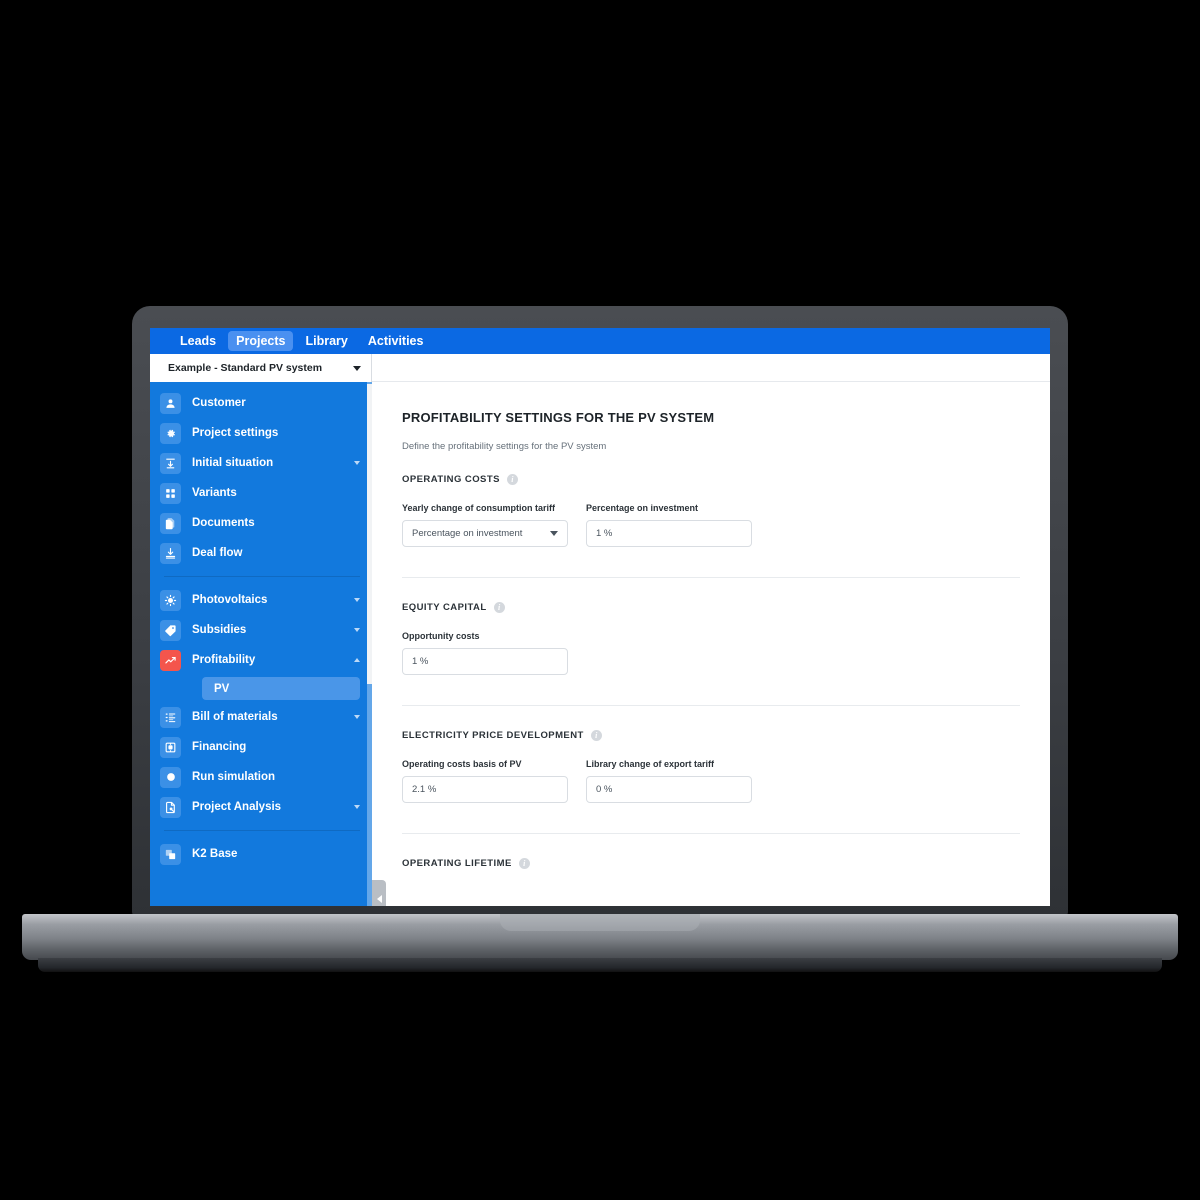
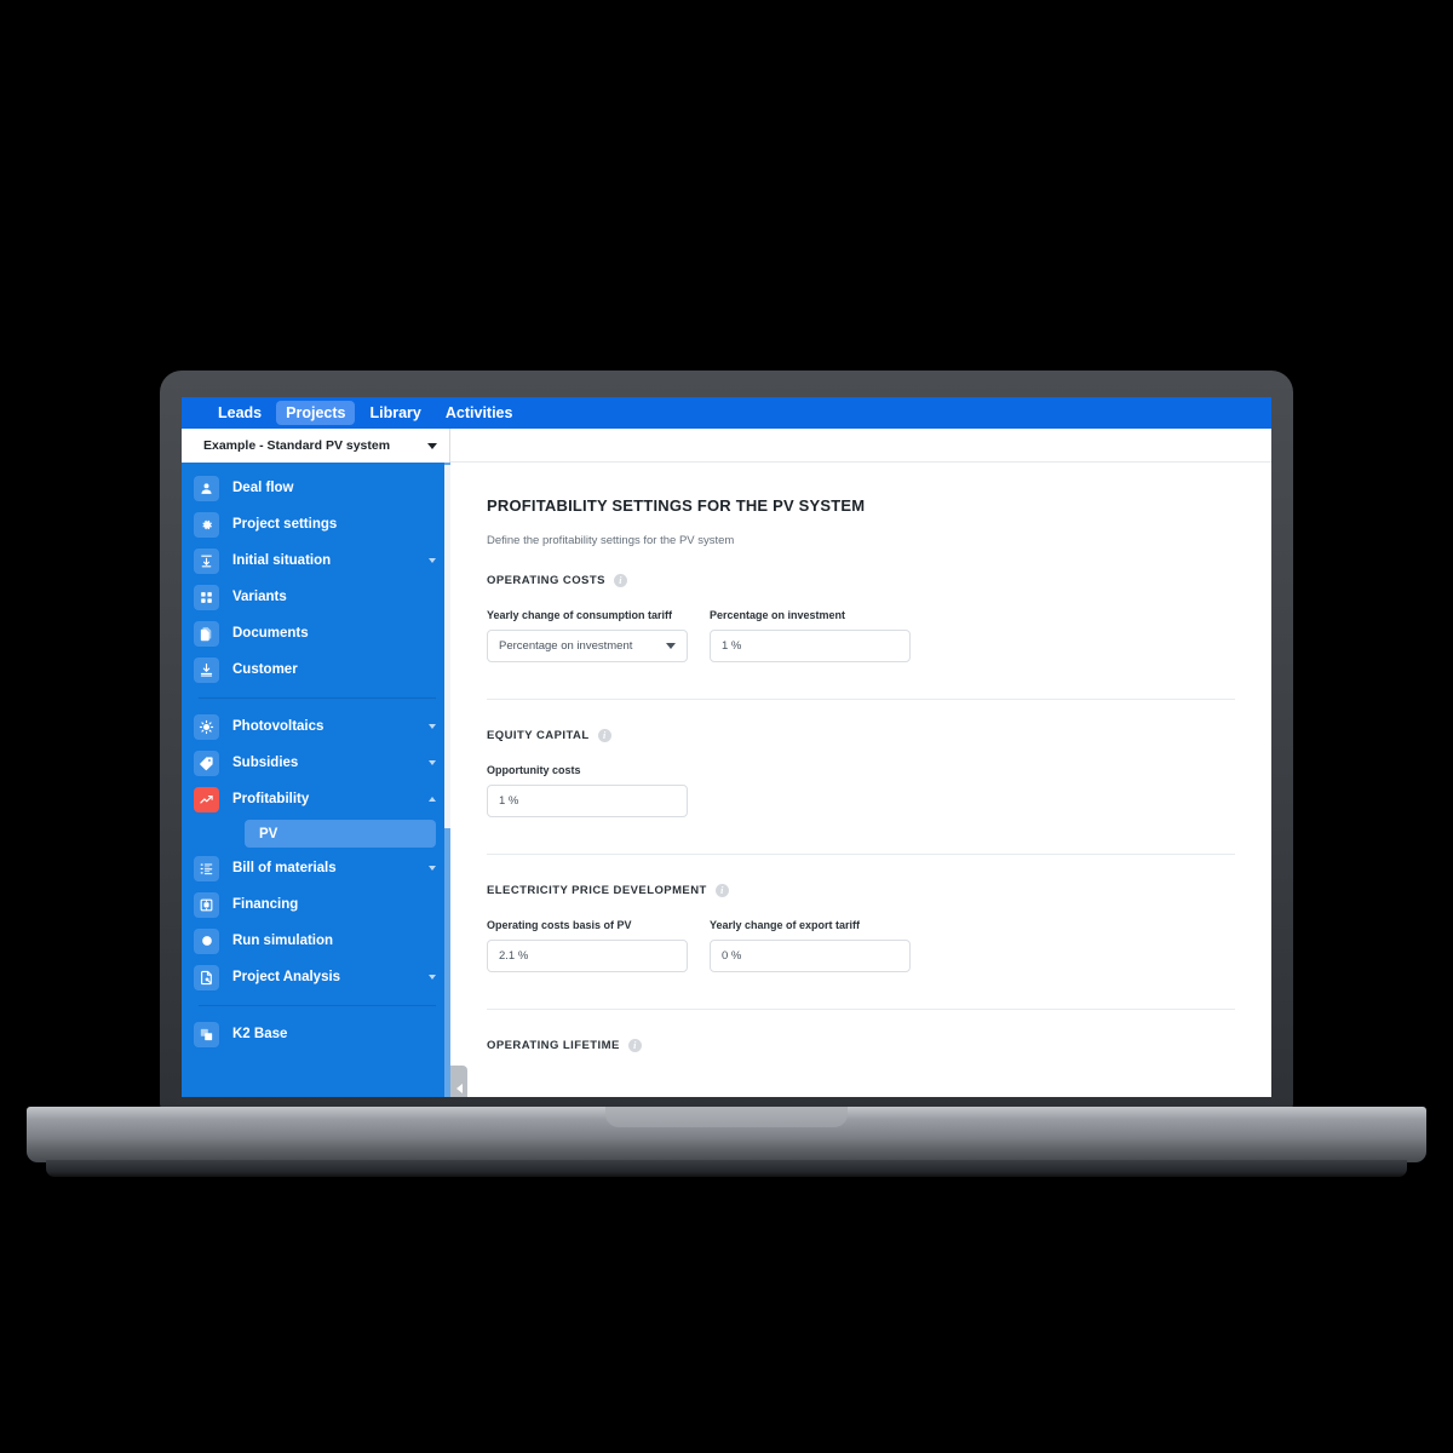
  Leads
  Projects
  Library
  Activities
  Example - Standard PV system
- Customer
+ Deal flow
  Project settings
  Initial situation
  Variants
  Documents
- Deal flow
+ Customer
  Photovoltaics
  Subsidies
  Profitability
  PV
  Bill of materials
  Financing
  Run simulation
  Project Analysis
  K2 Base
  PROFITABILITY SETTINGS FOR THE PV SYSTEM
  Define the profitability settings for the PV system
  OPERATING COSTS
  i
  Yearly change of consumption tariff
  Percentage on investment
  Percentage on investment
  1 %
  EQUITY CAPITAL
  i
  Opportunity costs
  1 %
  ELECTRICITY PRICE DEVELOPMENT
  i
  Operating costs basis of PV
  2.1 %
- Library change of export tariff
+ Yearly change of export tariff
  0 %
  OPERATING LIFETIME
  i
